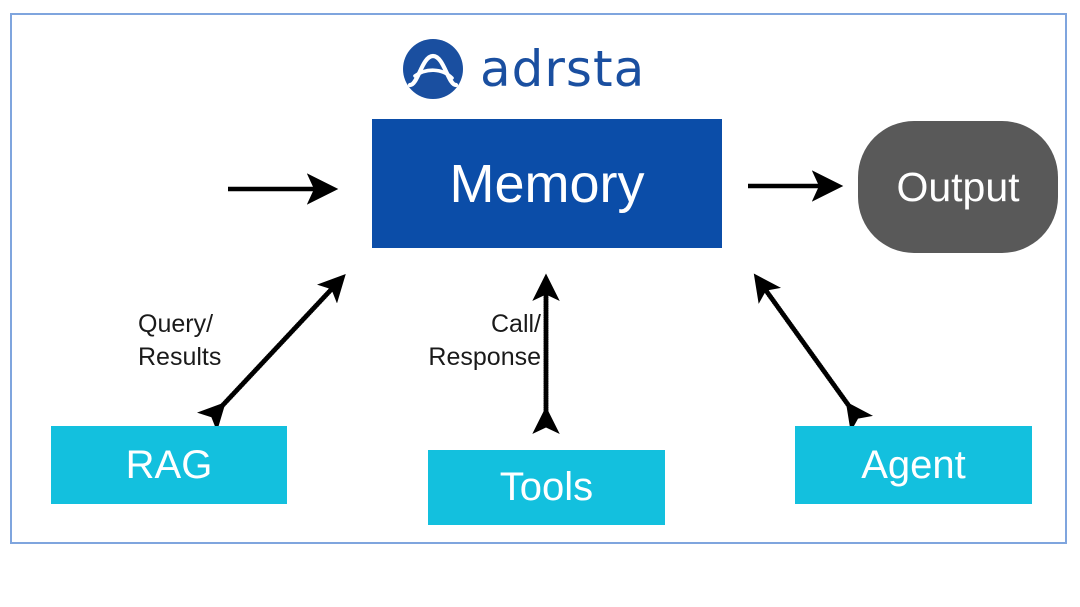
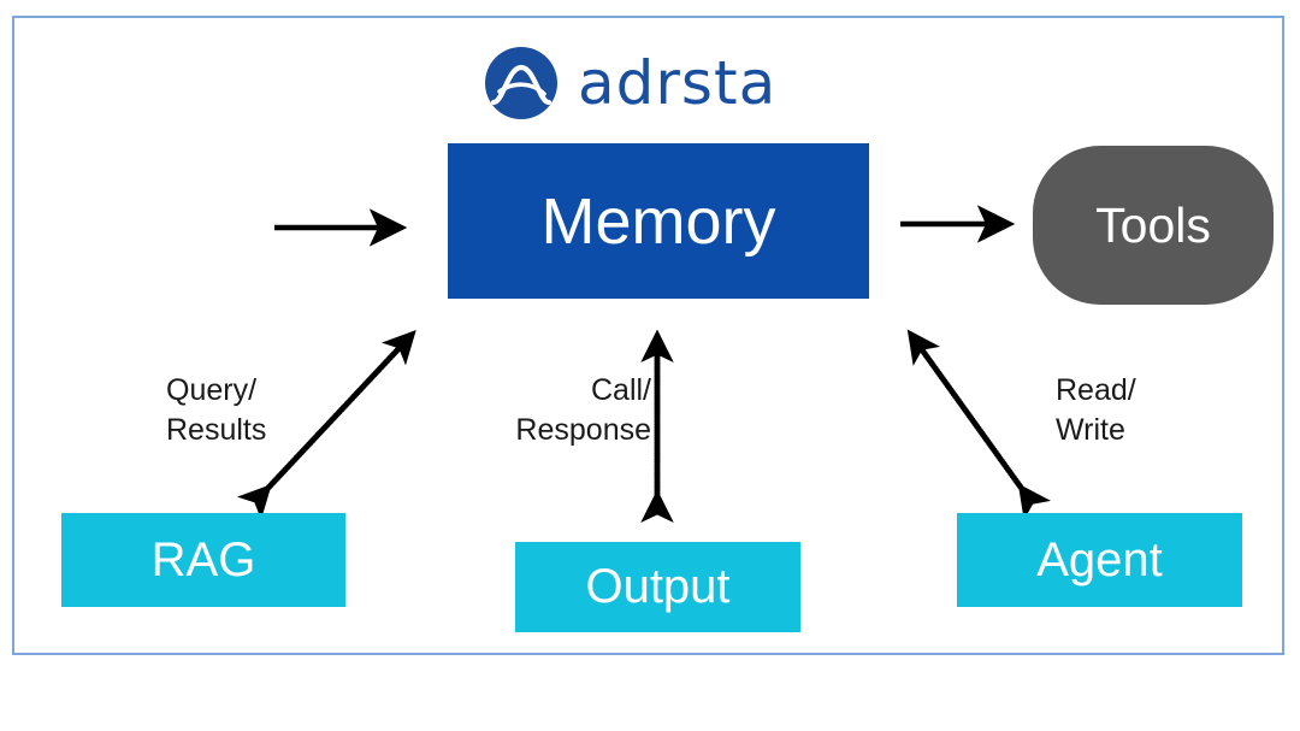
  adrsta
  Memory
- Output
+ Tools
  RAG
- Tools
+ Output
  Agent
  Query/
  Results
  Call/
  Response
+ Read/
+ Write
